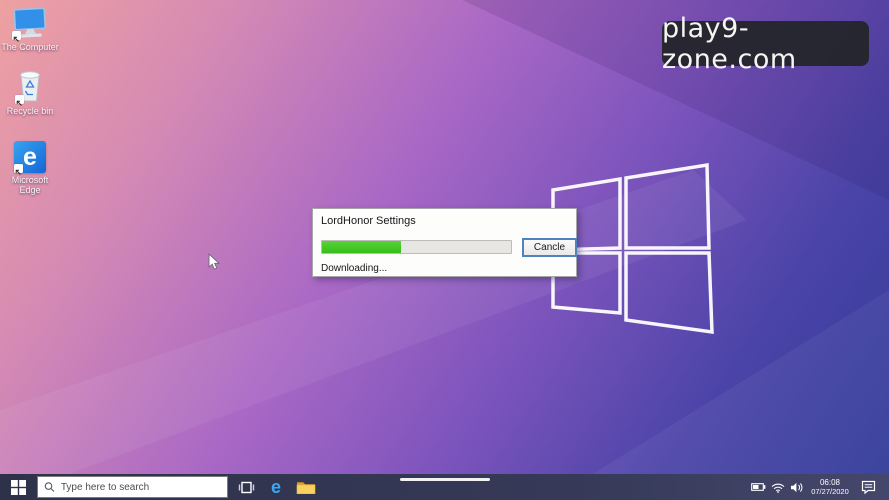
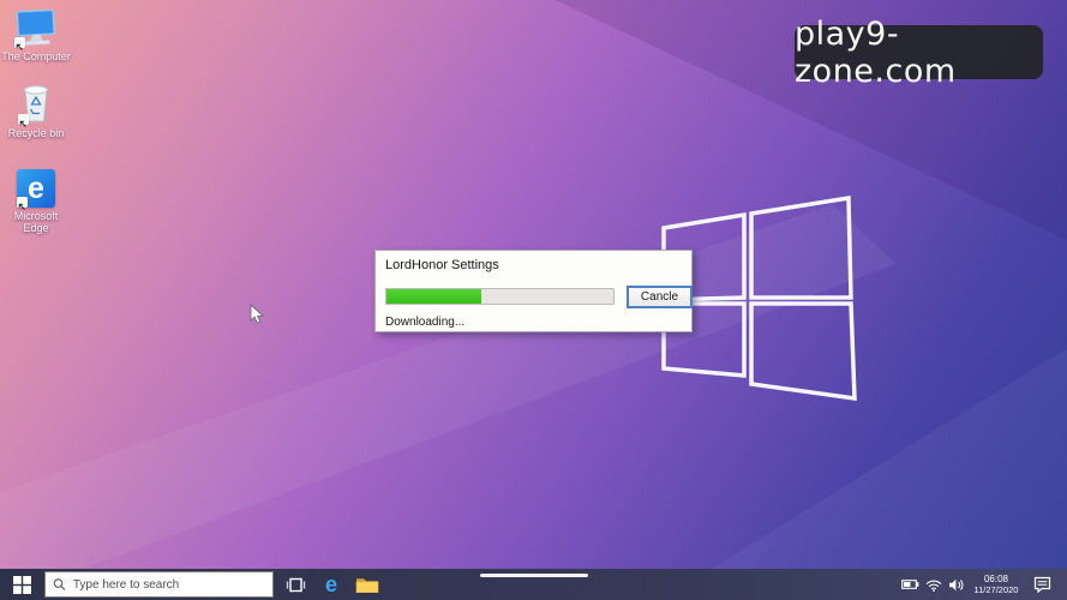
  play9-zone.com
  The Computer
  Recycle bin
  e
  Microsoft Edge
  LordHonor Settings
  Cancle
  Downloading...
  Type here to search
  e
  06:08
- 07/27/2020
+ 11/27/2020
